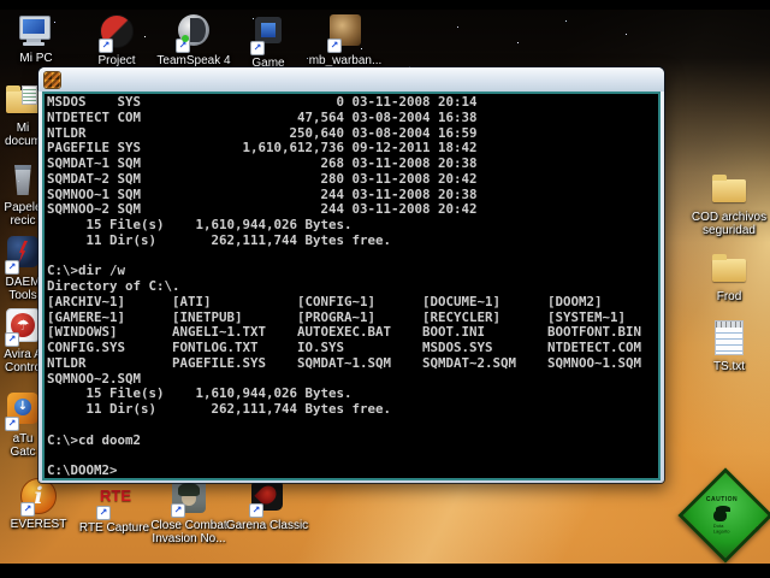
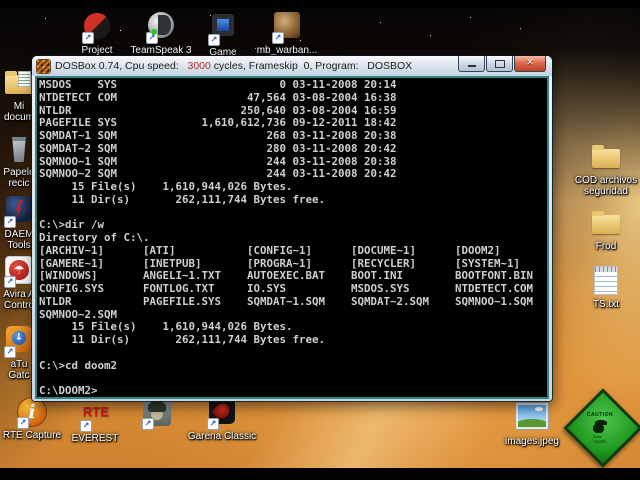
- Mi PC
  ↗
  Project
  ↗
- TeamSpeak 4
+ TeamSpeak 3
  ↗
  Game
  ↗
  mb_warban...
  Mi
  docum
  Papel
  recic
  ↗
  DAEM
  Tools
  ☂
  ↗
  Avira
  Contr
  ↗
  aTu
  Gatc
  COD archivos
  seguridad
  Frod
  TS.txt
  ↗
- EVEREST
+ RTE Capture
  RTE
  ↗
- RTE Capture
+ EVEREST
  ↗
- Close Combat
- Invasion No...
  ↗
  Garena Classic
+ images.jpeg
+ DOSBox 0.74, Cpu speed: 3000 cycles, Frameskip 0, Program: DOSBOX
+ ✕
  MSDOS SYS 0 03-11-2008 20:14
  NTDETECT COM 47,564 03-08-2004 16:38
  NTLDR 250,640 03-08-2004 16:59
  PAGEFILE SYS 1,610,612,736 09-12-2011 18:42
  SQMDAT~1 SQM 268 03-11-2008 20:38
  SQMDAT~2 SQM 280 03-11-2008 20:42
  SQMNOO~1 SQM 244 03-11-2008 20:38
  SQMNOO~2 SQM 244 03-11-2008 20:42
  15 File(s) 1,610,944,026 Bytes.
  11 Dir(s) 262,111,744 Bytes free.
  C:\>dir /w
  Directory of C:\.
  [ARCHIV~1] [ATI] [CONFIG~1] [DOCUME~1] [DOOM2]
  [GAMERE~1] [INETPUB] [PROGRA~1] [RECYCLER] [SYSTEM~1]
  [WINDOWS] ANGELI~1.TXT AUTOEXEC.BAT BOOT.INI BOOTFONT.BIN
  CONFIG.SYS FONTLOG.TXT IO.SYS MSDOS.SYS NTDETECT.COM
  NTLDR PAGEFILE.SYS SQMDAT~1.SQM SQMDAT~2.SQM SQMNOO~1.SQM
  SQMNOO~2.SQM
  15 File(s) 1,610,944,026 Bytes.
  11 Dir(s) 262,111,744 Bytes free.
  C:\>cd doom2
  C:\DOOM2>
